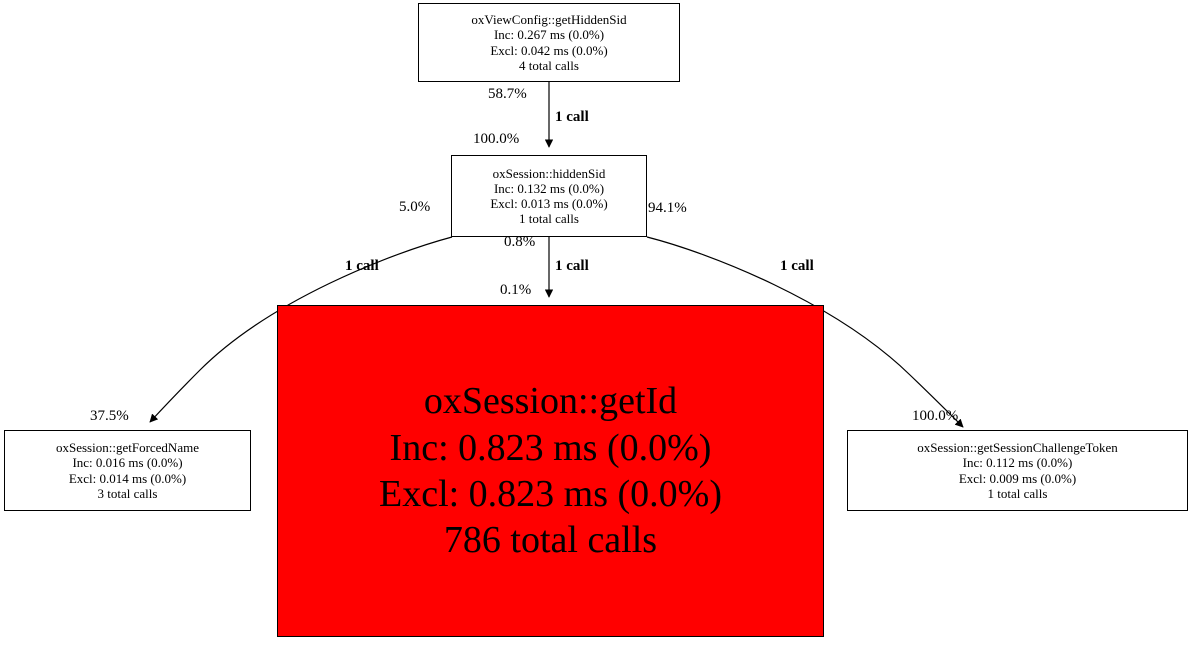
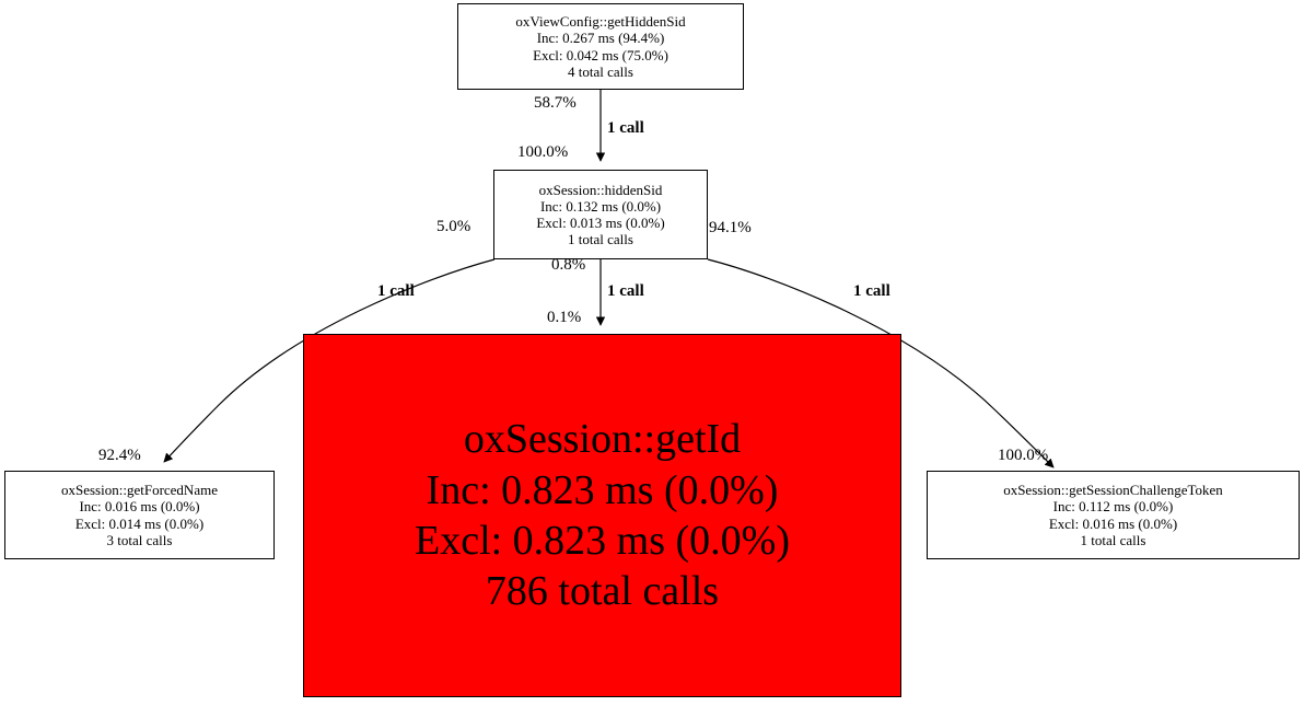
  oxViewConfig::getHiddenSid
- Inc: 0.267 ms (0.0%)
+ Inc: 0.267 ms (94.4%)
- Excl: 0.042 ms (0.0%)
+ Excl: 0.042 ms (75.0%)
  4 total calls
  oxSession::hiddenSid
  Inc: 0.132 ms (0.0%)
  Excl: 0.013 ms (0.0%)
  1 total calls
  oxSession::getForcedName
  Inc: 0.016 ms (0.0%)
  Excl: 0.014 ms (0.0%)
  3 total calls
  oxSession::getId
  Inc: 0.823 ms (0.0%)
  Excl: 0.823 ms (0.0%)
  786 total calls
  oxSession::getSessionChallengeToken
  Inc: 0.112 ms (0.0%)
- Excl: 0.009 ms (0.0%)
+ Excl: 0.016 ms (0.0%)
  1 total calls
  58.7%
  1 call
  100.0%
  5.0%
  1 call
- 37.5%
+ 92.4%
  0.8%
  1 call
  0.1%
  94.1%
  1 call
  100.0%
